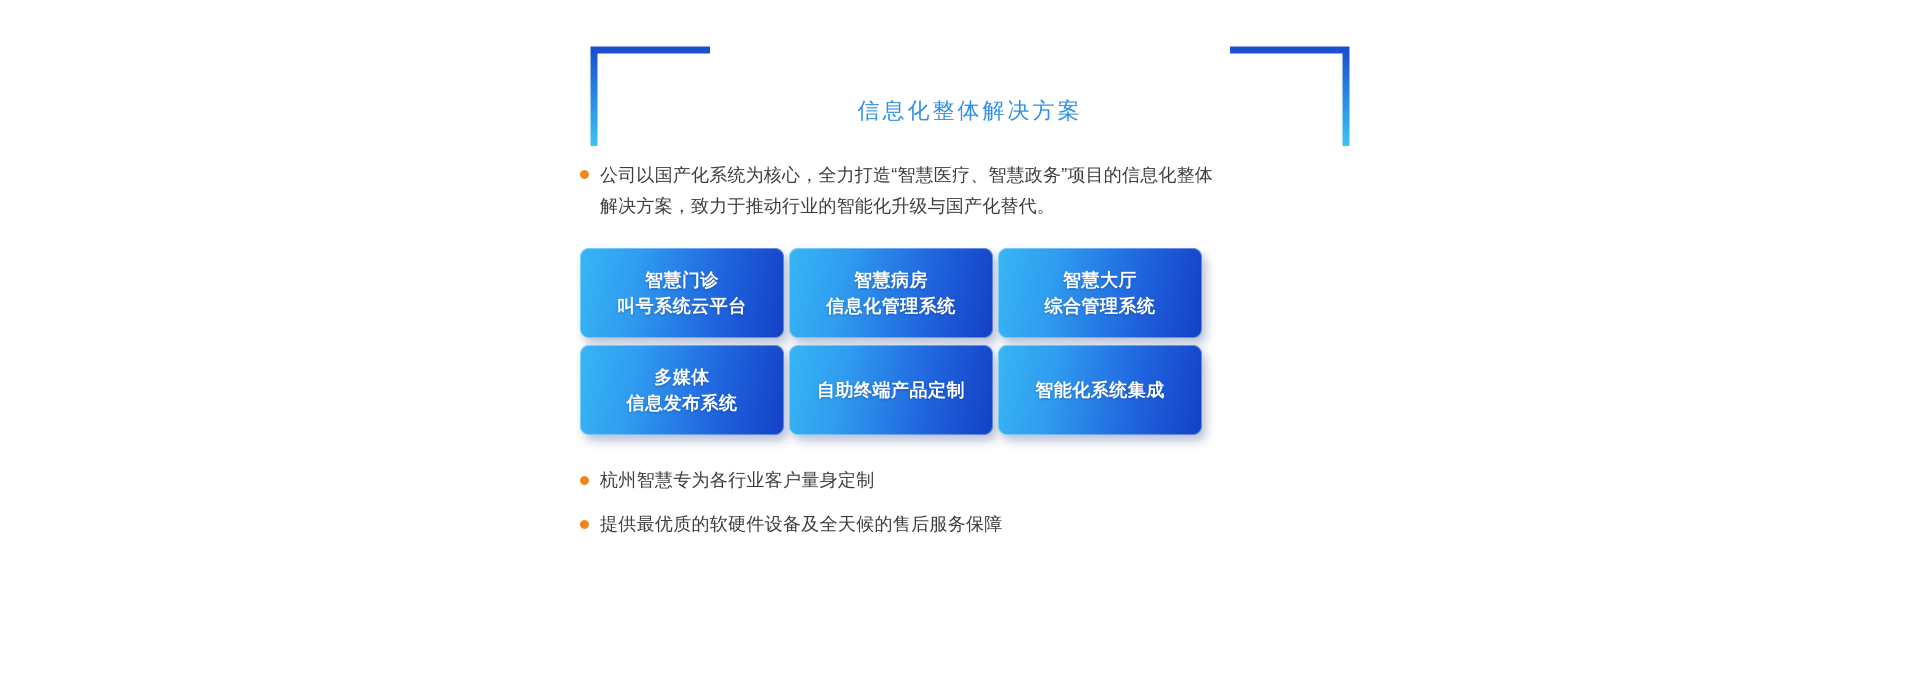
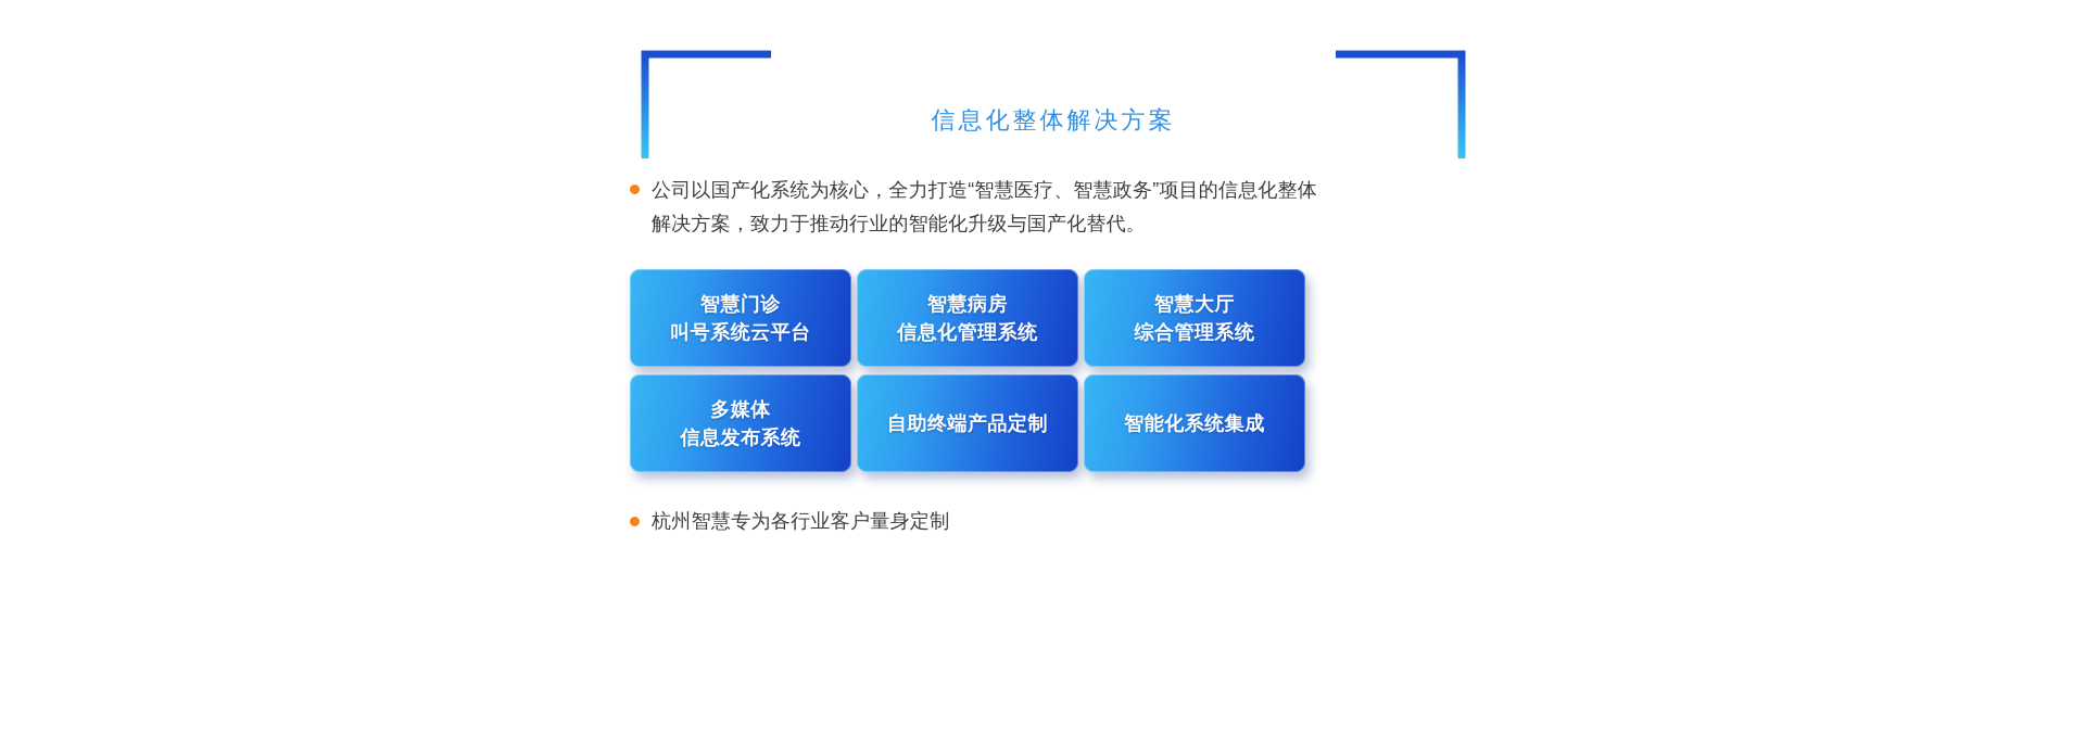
  信息化整体解决方案
  公司以国产化系统为核心，全力打造“智慧医疗、智慧政务”项目的信息化整体解决方案，致力于推动行业的智能化升级与国产化替代。
  智慧门诊
  叫号系统云平台
  智慧病房
  信息化管理系统
  智慧大厅
  综合管理系统
  多媒体
  信息发布系统
  自助终端产品定制
  智能化系统集成
  杭州智慧专为各行业客户量身定制
- 提供最优质的软硬件设备及全天候的售后服务保障
